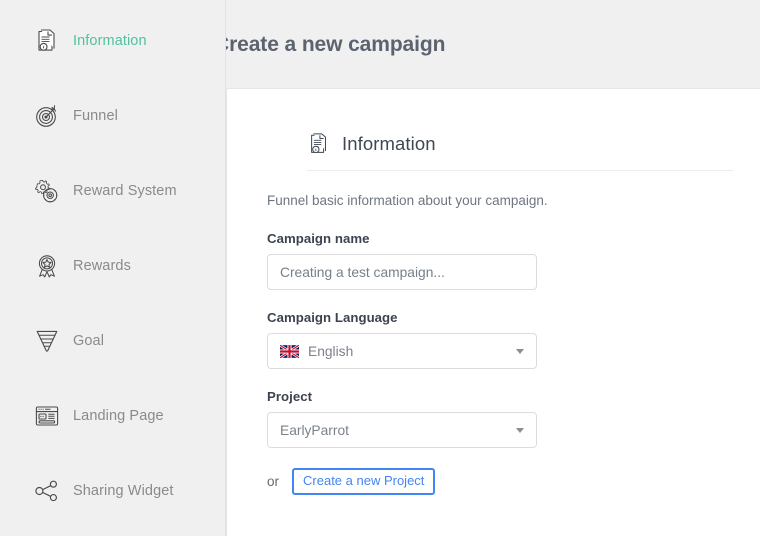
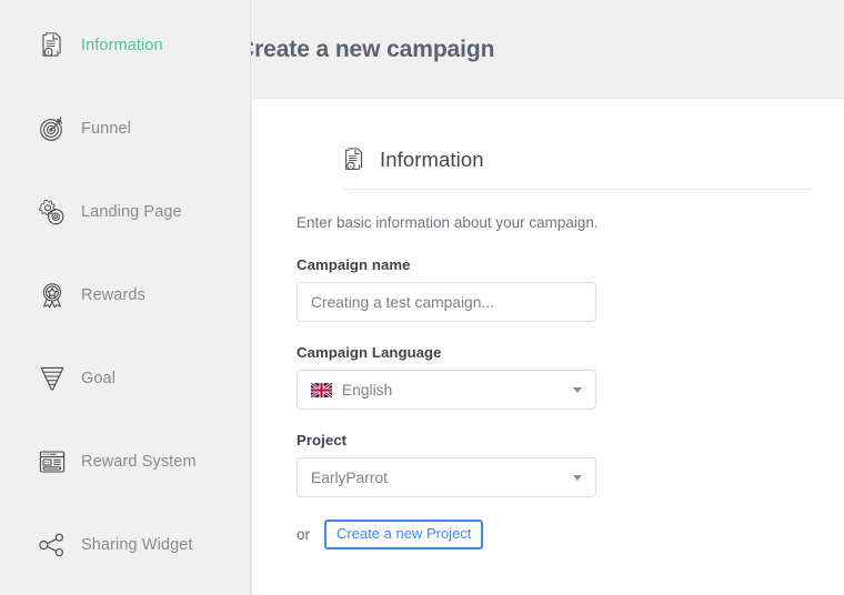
  Information
  Funnel
- Reward System
+ Landing Page
  Rewards
  Goal
- Landing Page
+ Reward System
  Sharing Widget
  reate a new campaign
  Information
- Funnel basic information about your campaign.
+ Enter basic information about your campaign.
  Campaign name
  Creating a test campaign...
  Campaign Language
  English
  Project
  EarlyParrot
  or
  Create a new Project
